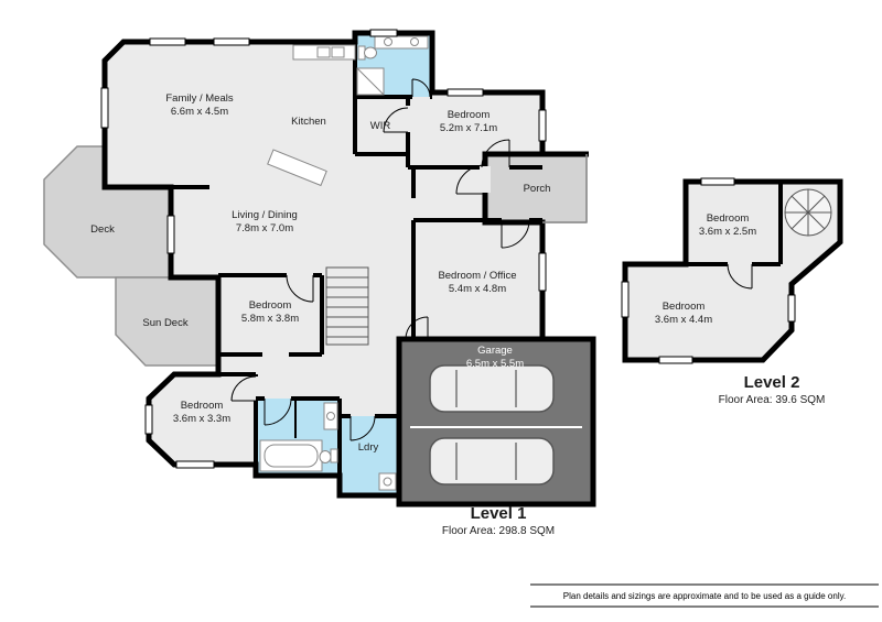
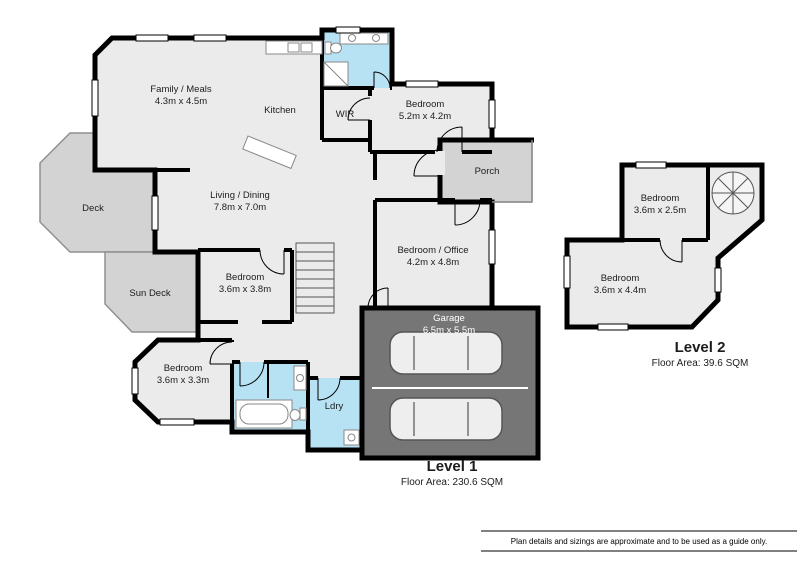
  Family / Meals
- 6.6m x 4.5m
+ 4.3m x 4.5m
  Kitchen
  WIR
  Bedroom
- 5.2m x 7.1m
+ 5.2m x 4.2m
  Porch
  Deck
  Living / Dining
  7.8m x 7.0m
  Sun Deck
  Bedroom
- 5.8m x 3.8m
+ 3.6m x 3.8m
  Bedroom / Office
- 5.4m x 4.8m
+ 4.2m x 4.8m
  Bedroom
  3.6m x 3.3m
  Ldry
  Garage
  6.5m x 5.5m
  Level 1
- Floor Area: 298.8 SQM
+ Floor Area: 230.6 SQM
  Bedroom
  3.6m x 2.5m
  Bedroom
  3.6m x 4.4m
  Level 2
  Floor Area: 39.6 SQM
  Plan details and sizings are approximate and to be used as a guide only.
